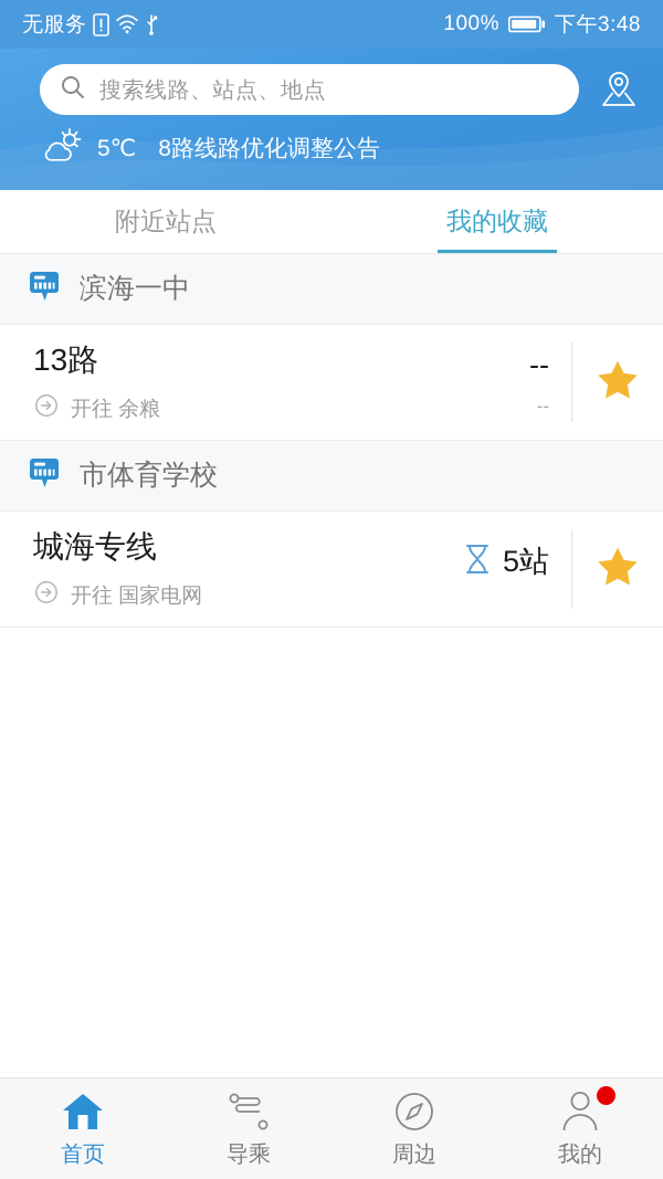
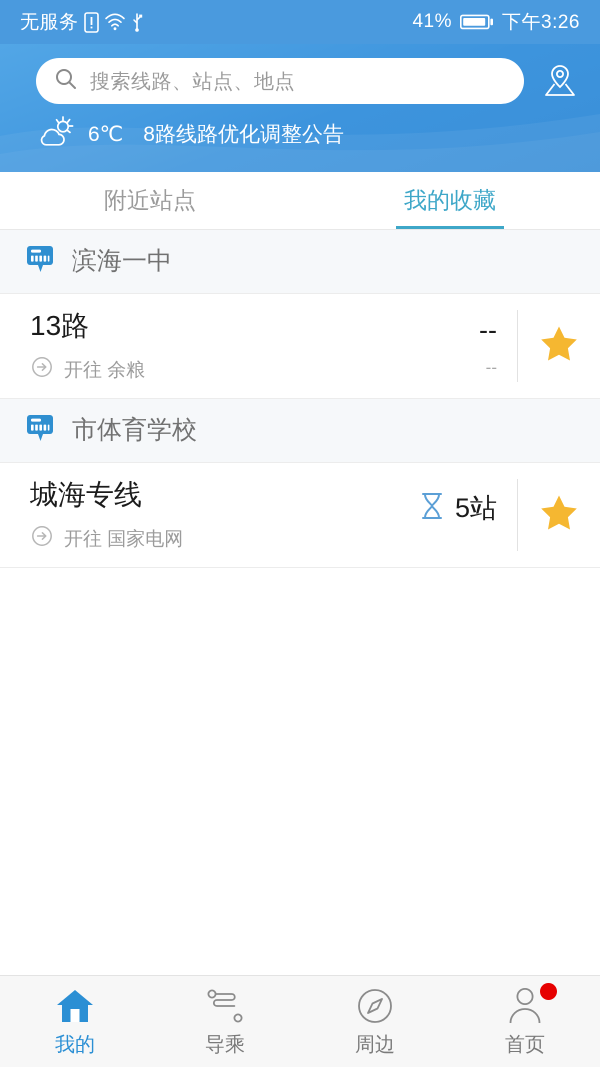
  无服务
- 100%
+ 41%
- 下午3:48
+ 下午3:26
  搜索线路、站点、地点
- 5℃
+ 6℃
  8路线路优化调整公告
  附近站点
  我的收藏
  滨海一中
  13路
  开往 余粮
  --
  --
  市体育学校
  城海专线
  开往 国家电网
  5站
- 首页
+ 我的
  导乘
  周边
- 我的
+ 首页
